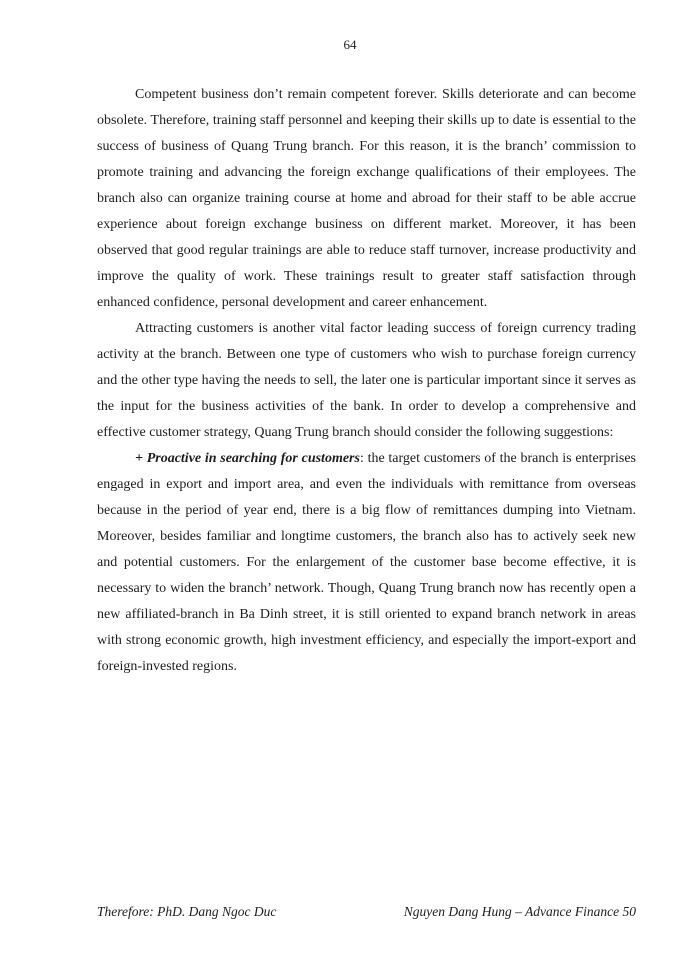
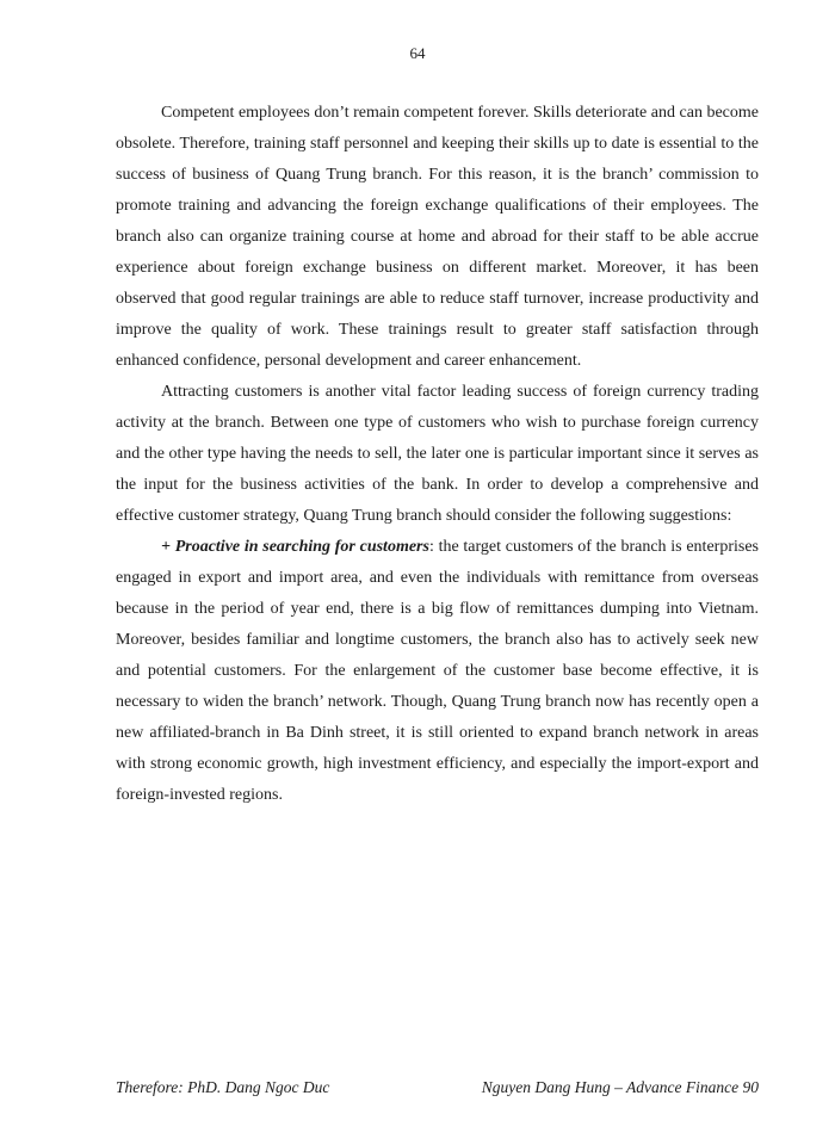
  64
- Competent business don’t remain competent forever. Skills deteriorate and can become obsolete. Therefore, training staff personnel and keeping their skills up to date is essential to the success of business of Quang Trung branch. For this reason, it is the branch’ commission to promote training and advancing the foreign exchange qualifications of their employees. The branch also can organize training course at home and abroad for their staff to be able accrue experience about foreign exchange business on different market. Moreover, it has been observed that good regular trainings are able to reduce staff turnover, increase productivity and improve the quality of work. These trainings result to greater staff satisfaction through enhanced confidence, personal development and career enhancement.
+ Competent employees don’t remain competent forever. Skills deteriorate and can become obsolete. Therefore, training staff personnel and keeping their skills up to date is essential to the success of business of Quang Trung branch. For this reason, it is the branch’ commission to promote training and advancing the foreign exchange qualifications of their employees. The branch also can organize training course at home and abroad for their staff to be able accrue experience about foreign exchange business on different market. Moreover, it has been observed that good regular trainings are able to reduce staff turnover, increase productivity and improve the quality of work. These trainings result to greater staff satisfaction through enhanced confidence, personal development and career enhancement.
  Attracting customers is another vital factor leading success of foreign currency trading activity at the branch. Between one type of customers who wish to purchase foreign currency and the other type having the needs to sell, the later one is particular important since it serves as the input for the business activities of the bank. In order to develop a comprehensive and effective customer strategy, Quang Trung branch should consider the following suggestions:
  + Proactive in searching for customers: the target customers of the branch is enterprises engaged in export and import area, and even the individuals with remittance from overseas because in the period of year end, there is a big flow of remittances dumping into Vietnam. Moreover, besides familiar and longtime customers, the branch also has to actively seek new and potential customers. For the enlargement of the customer base become effective, it is necessary to widen the branch’ network. Though, Quang Trung branch now has recently open a new affiliated-branch in Ba Dinh street, it is still oriented to expand branch network in areas with strong economic growth, high investment efficiency, and especially the import-export and foreign-invested regions.
  Therefore: PhD. Dang Ngoc Duc
- Nguyen Dang Hung – Advance Finance 50
+ Nguyen Dang Hung – Advance Finance 90
